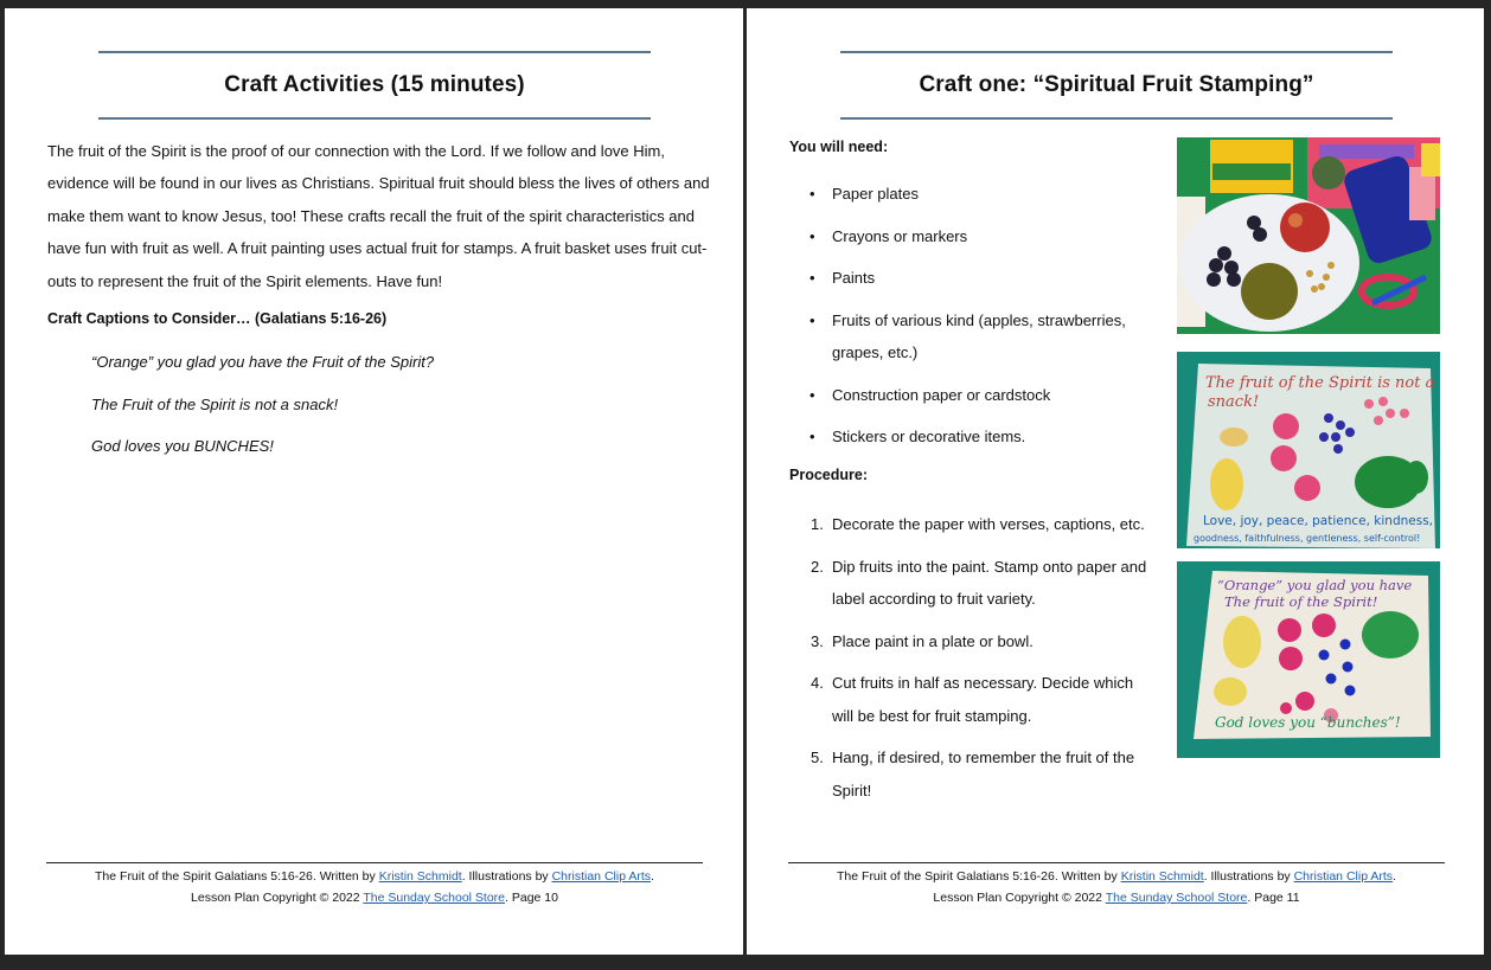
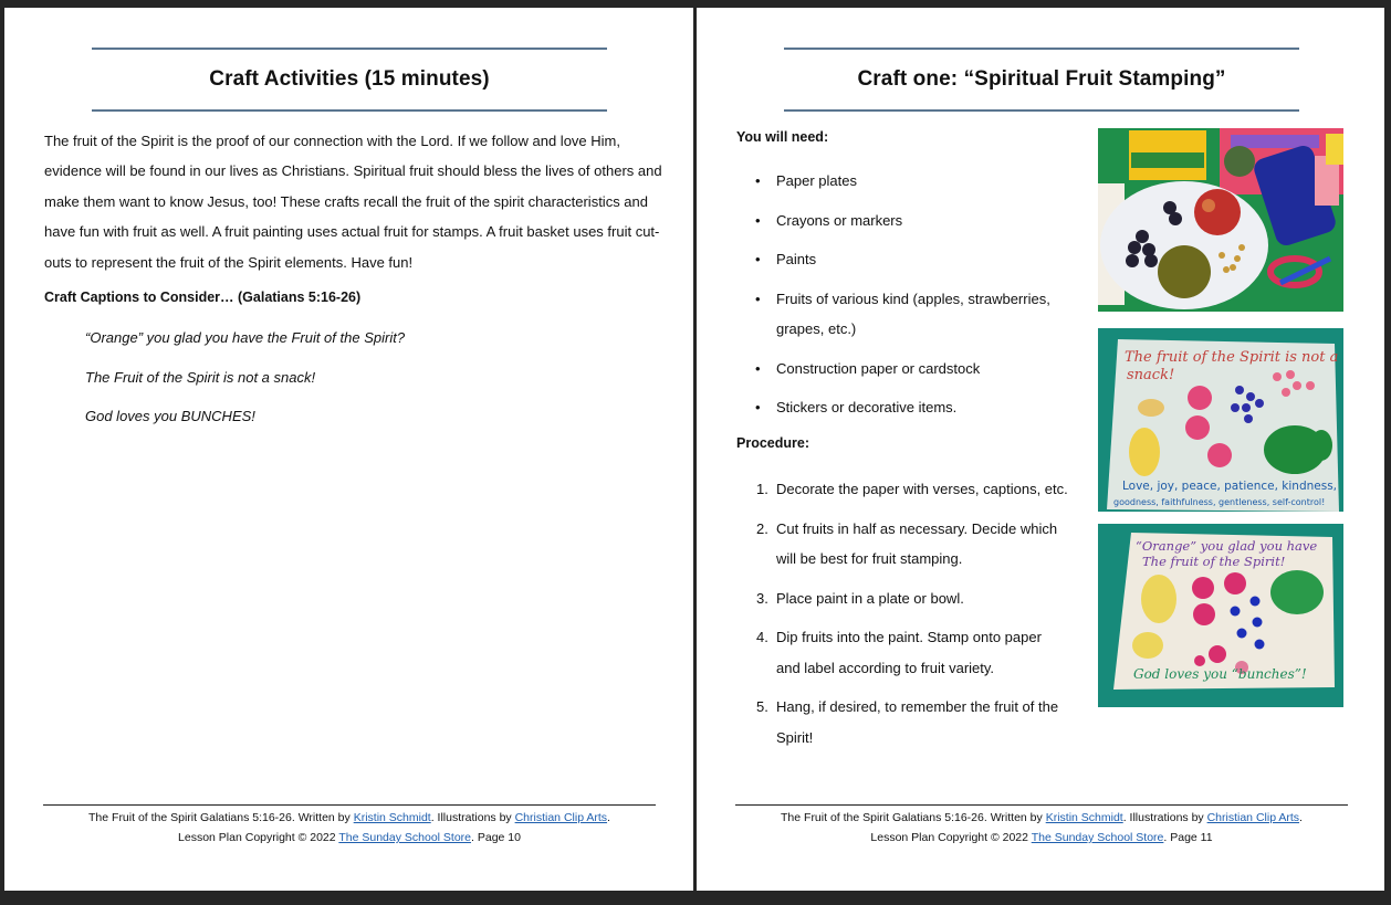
  Craft Activities (15 minutes)
  The fruit of the Spirit is the proof of our connection with the Lord. If we follow and love Him, evidence will be found in our lives as Christians. Spiritual fruit should bless the lives of others and make them want to know Jesus, too! These crafts recall the fruit of the spirit characteristics and have fun with fruit as well. A fruit painting uses actual fruit for stamps. A fruit basket uses fruit cut-outs to represent the fruit of the Spirit elements. Have fun!
  Craft Captions to Consider… (Galatians 5:16-26)
  “Orange” you glad you have the Fruit of the Spirit?
  The Fruit of the Spirit is not a snack!
  God loves you BUNCHES!
  The Fruit of the Spirit Galatians 5:16-26. Written by Kristin Schmidt. Illustrations by Christian Clip Arts.
  Lesson Plan Copyright © 2022 The Sunday School Store. Page 10
  Craft one: “Spiritual Fruit Stamping”
  You will need:
  Paper plates
  Crayons or markers
  Paints
  Fruits of various kind (apples, strawberries, grapes, etc.)
  Construction paper or cardstock
  Stickers or decorative items.
  Procedure:
  1.
  Decorate the paper with verses, captions, etc.
  2.
- Dip fruits into the paint. Stamp onto paper and label according to fruit variety.
+ Cut fruits in half as necessary. Decide which will be best for fruit stamping.
  3.
  Place paint in a plate or bowl.
  4.
- Cut fruits in half as necessary. Decide which will be best for fruit stamping.
+ Dip fruits into the paint. Stamp onto paper and label according to fruit variety.
  5.
  Hang, if desired, to remember the fruit of the Spirit!
  The fruit of the Spirit is not a
  snack!
  Love, joy, peace, patience, kindness,
  goodness, faithfulness, gentleness, self-control!
  “Orange” you glad you have
  The fruit of the Spirit!
  God loves you “bunches”!
  The Fruit of the Spirit Galatians 5:16-26. Written by Kristin Schmidt. Illustrations by Christian Clip Arts.
  Lesson Plan Copyright © 2022 The Sunday School Store. Page 11
